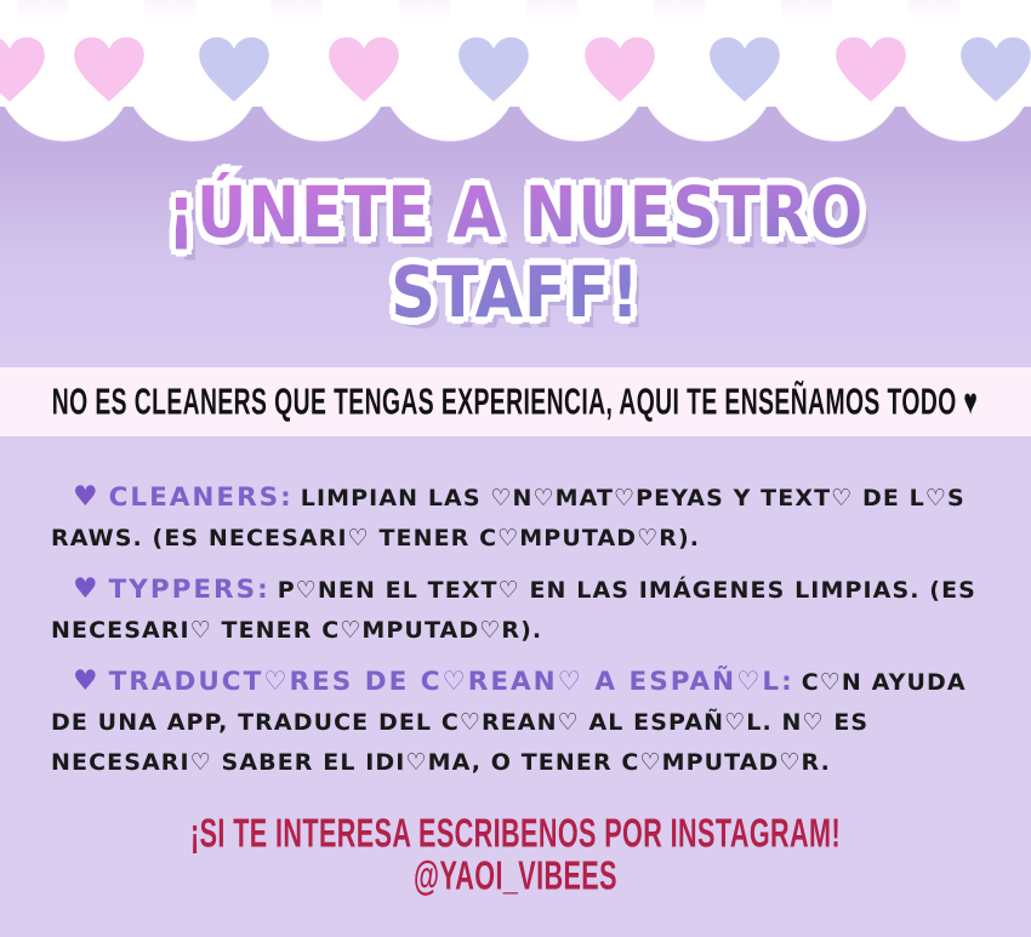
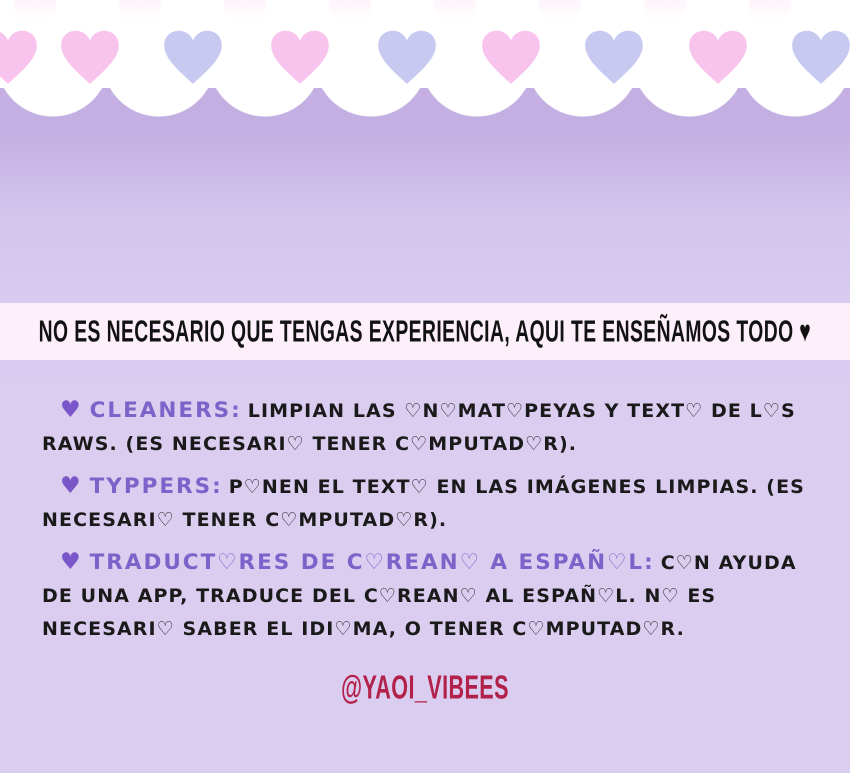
- ¡ÚNETE A NUESTRO
- STAFF!
- NO ES CLEANERS QUE TENGAS EXPERIENCIA, AQUI TE ENSEÑAMOS TODO ♥
+ NO ES NECESARIO QUE TENGAS EXPERIENCIA, AQUI TE ENSEÑAMOS TODO ♥
  ♥ CLEANERS: LIMPIAN LAS ♡N♡MAT♡PEYAS Y TEXT♡ DE L♡S RAWS. (ES NECESARI♡ TENER C♡MPUTAD♡R).
  ♥ TYPPERS: P♡NEN EL TEXT♡ EN LAS IMÁGENES LIMPIAS. (ES NECESARI♡ TENER C♡MPUTAD♡R).
  ♥ TRADUCT♡RES DE C♡REAN♡ A ESPAÑ♡L: C♡N AYUDA DE UNA APP, TRADUCE DEL C♡REAN♡ AL ESPAÑ♡L. N♡ ES NECESARI♡ SABER EL IDI♡MA, O TENER C♡MPUTAD♡R.
- ¡SI TE INTERESA ESCRIBENOS POR INSTAGRAM!
  @YAOI_VIBEES
